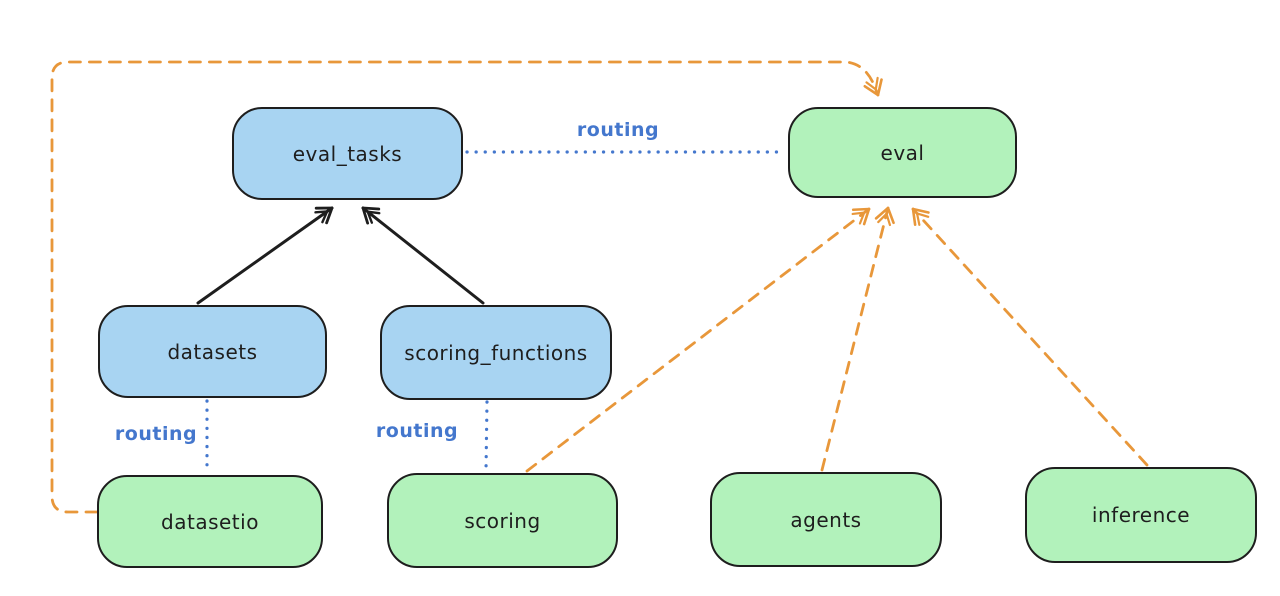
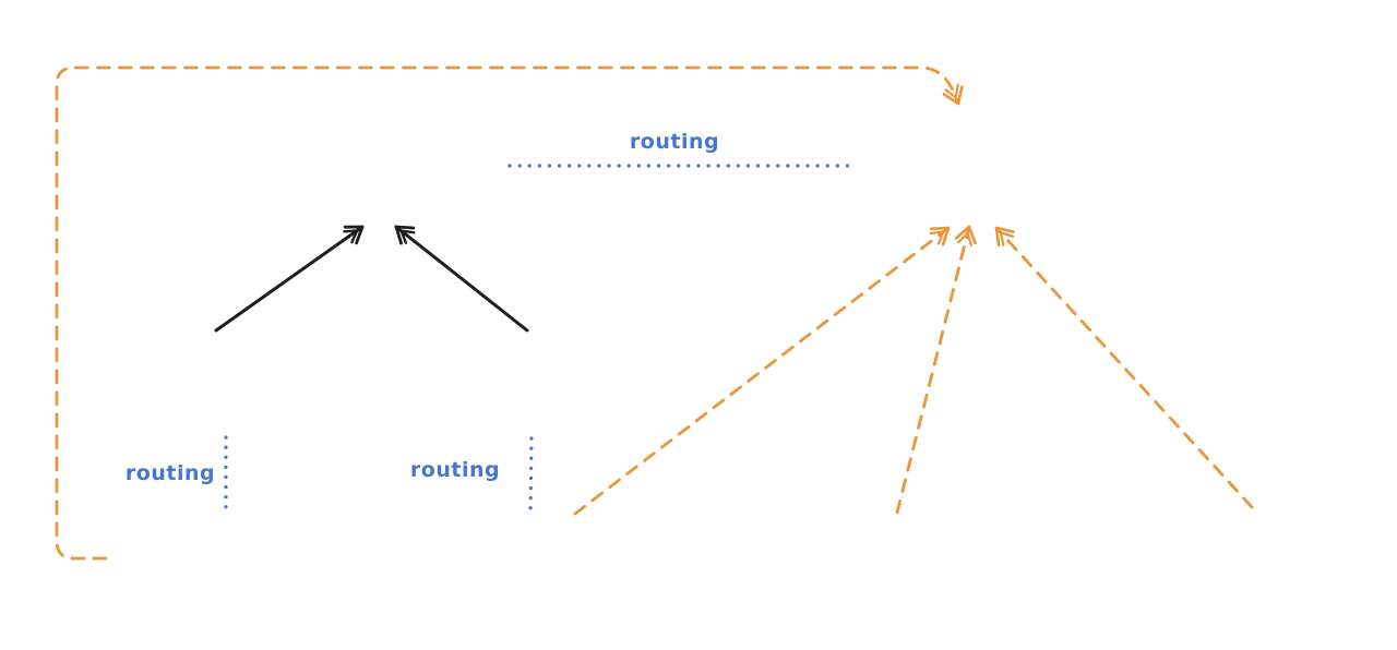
- eval_tasks
- eval
- datasets
- scoring_functions
- datasetio
- scoring
- agents
- inference
  routing
  routing
  routing
